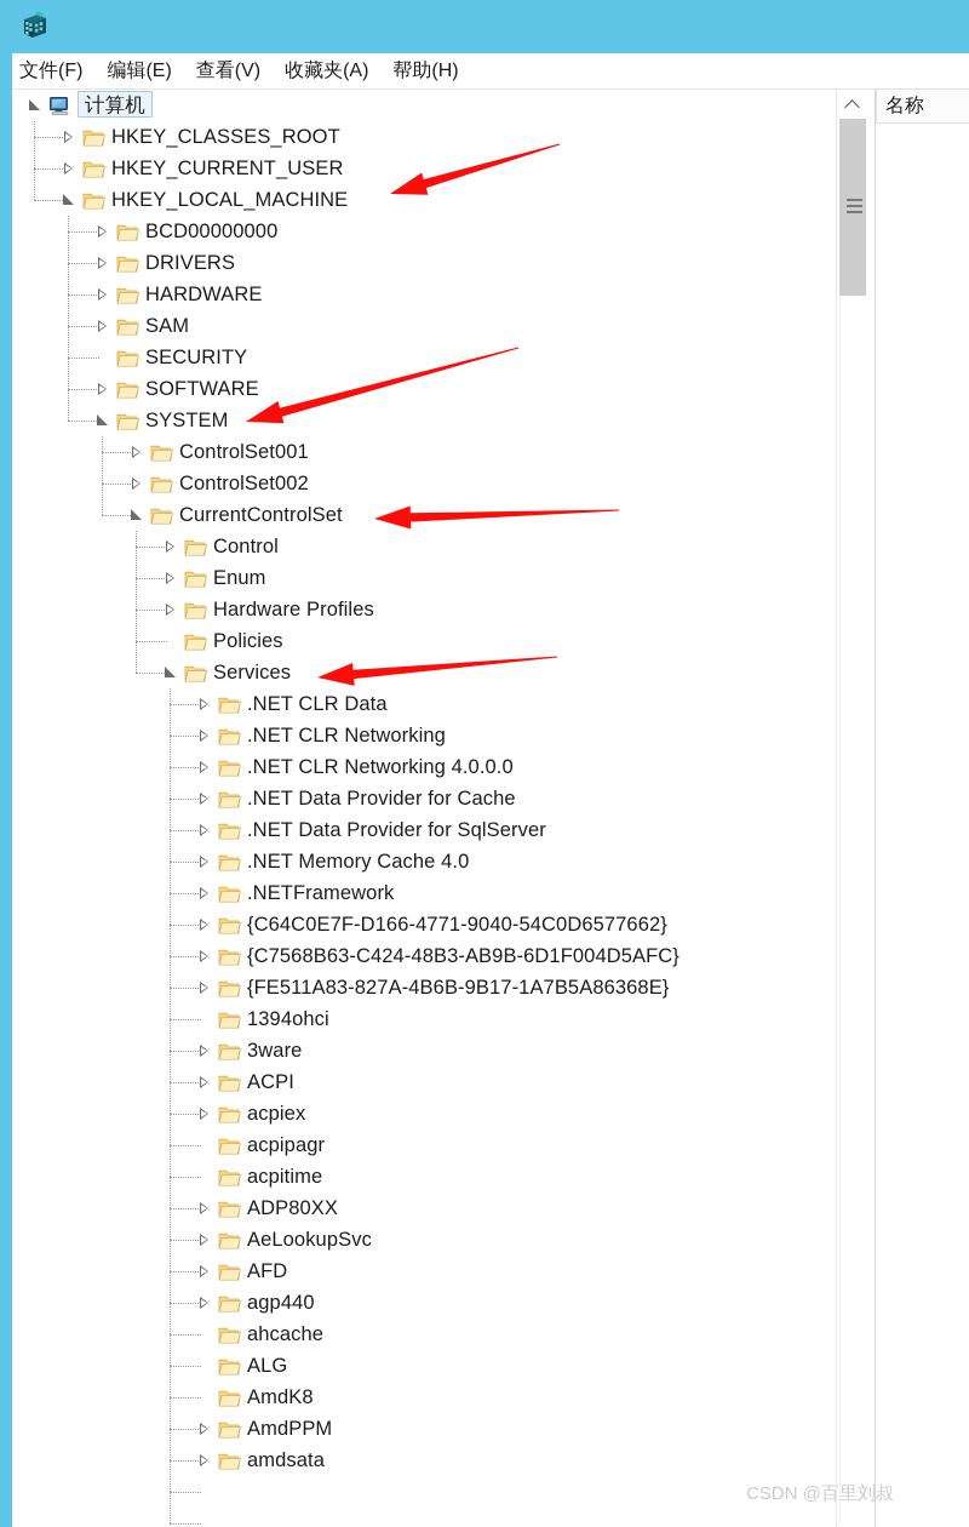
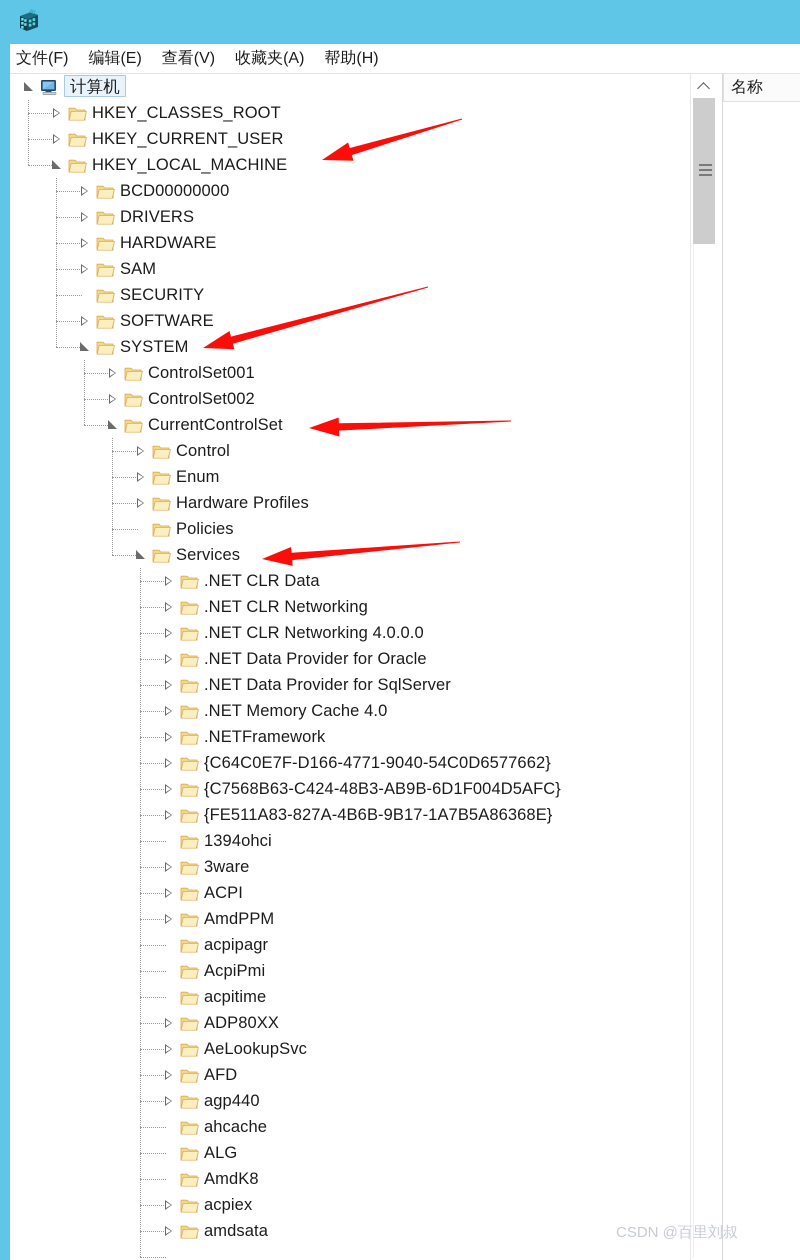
  文件(F)
  编辑(E)
  查看(V)
  收藏夹(A)
  帮助(H)
  计算机
  HKEY_CLASSES_ROOT
  HKEY_CURRENT_USER
  HKEY_LOCAL_MACHINE
  BCD00000000
  DRIVERS
  HARDWARE
  SAM
  SECURITY
  SOFTWARE
  SYSTEM
  ControlSet001
  ControlSet002
  CurrentControlSet
  Control
  Enum
  Hardware Profiles
  Policies
  Services
  .NET CLR Data
  .NET CLR Networking
  .NET CLR Networking 4.0.0.0
- .NET Data Provider for Cache
+ .NET Data Provider for Oracle
  .NET Data Provider for SqlServer
  .NET Memory Cache 4.0
  .NETFramework
  {C64C0E7F-D166-4771-9040-54C0D6577662}
  {C7568B63-C424-48B3-AB9B-6D1F004D5AFC}
  {FE511A83-827A-4B6B-9B17-1A7B5A86368E}
  1394ohci
  3ware
  ACPI
- acpiex
+ AmdPPM
  acpipagr
+ AcpiPmi
  acpitime
  ADP80XX
  AeLookupSvc
  AFD
  agp440
  ahcache
  ALG
  AmdK8
- AmdPPM
+ acpiex
  amdsata
  名称
  CSDN @百里刘叔
